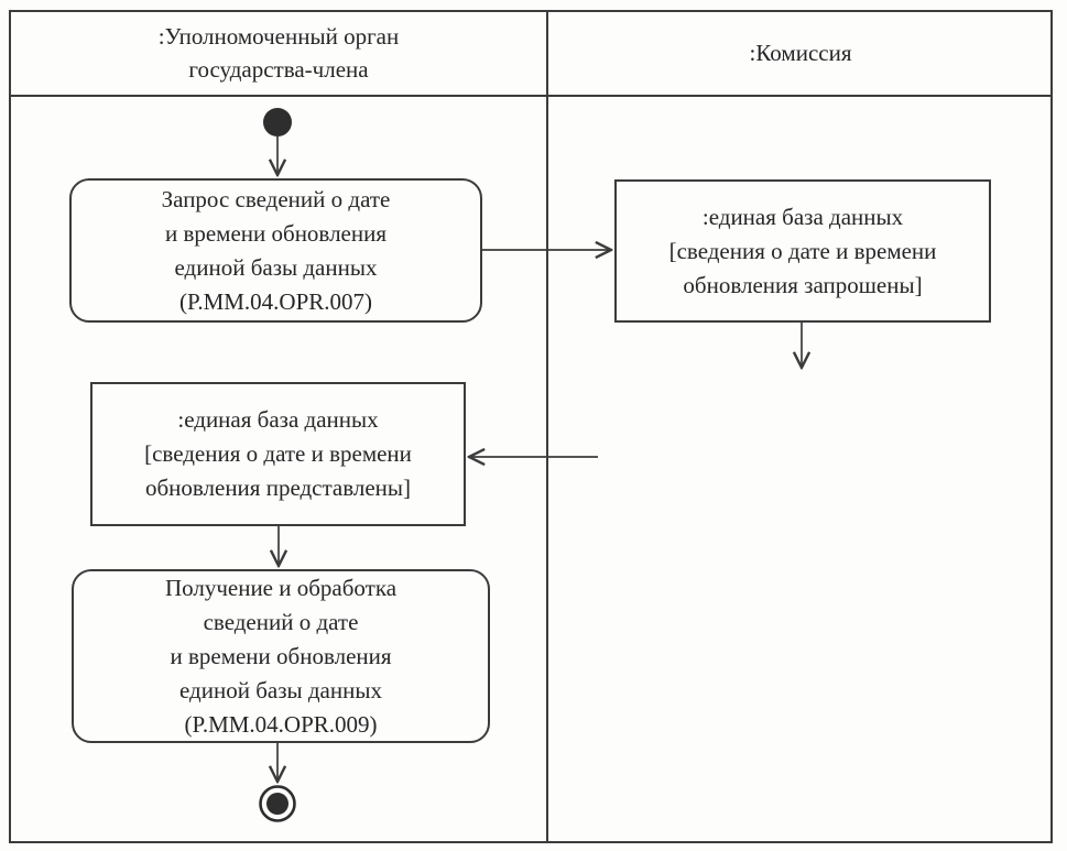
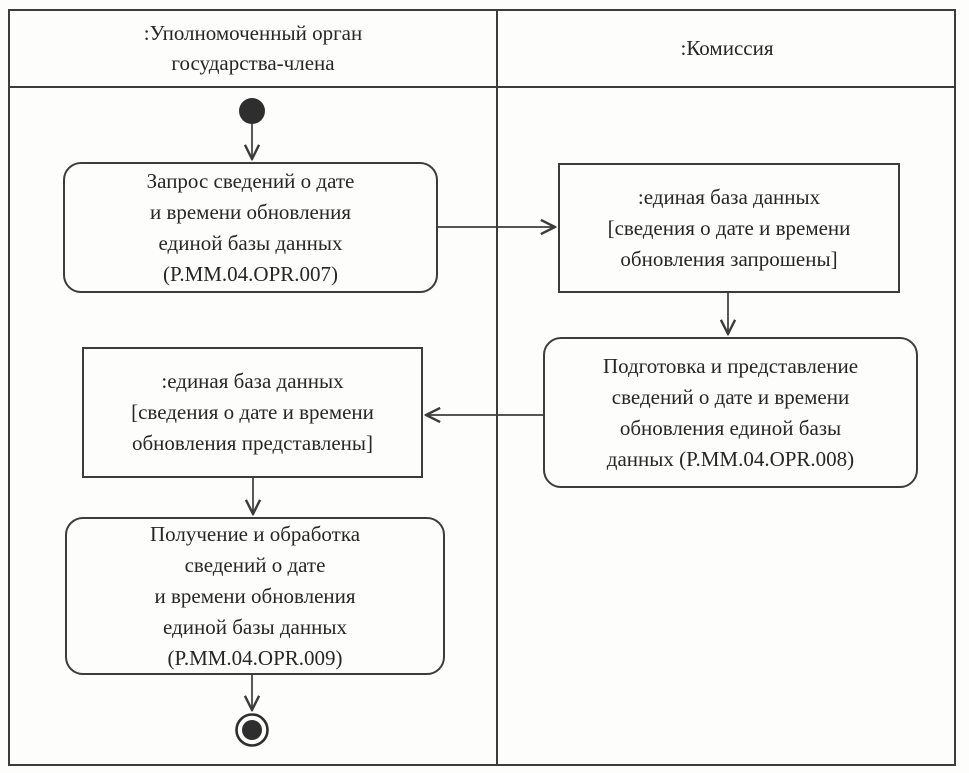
  :Уполномоченный орган
  государства-члена
  :Комиссия
  Запрос сведений о дате
  и времени обновления
  единой базы данных
  (P.MM.04.OPR.007)
  :единая база данных
  [сведения о дате и времени
  обновления запрошены]
+ Подготовка и представление
+ сведений о дате и времени
+ обновления единой базы
+ данных (P.MM.04.OPR.008)
  :единая база данных
  [сведения о дате и времени
  обновления представлены]
  Получение и обработка
  сведений о дате
  и времени обновления
  единой базы данных
  (P.MM.04.OPR.009)
